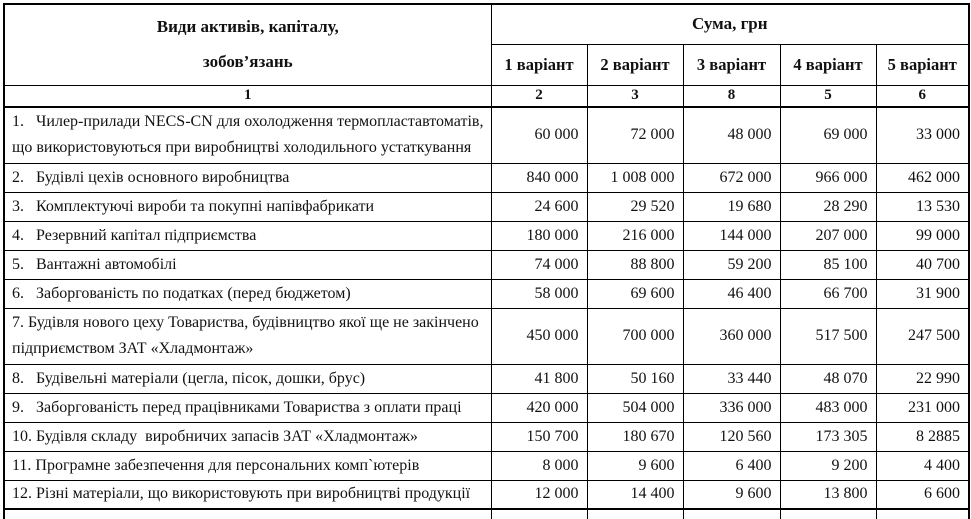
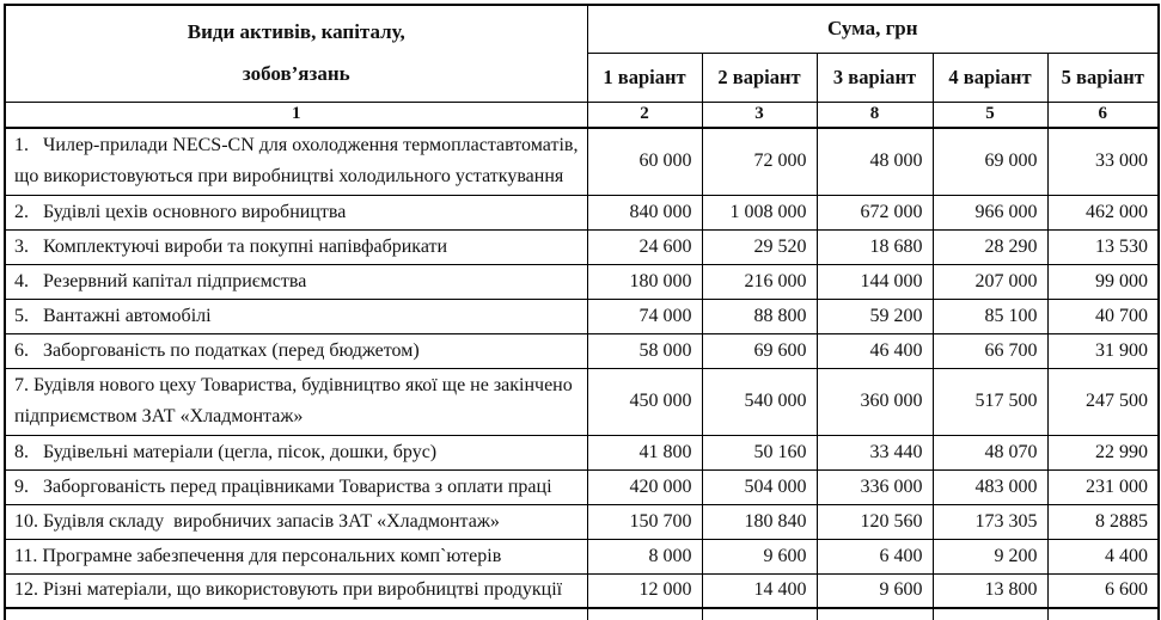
  Види активів, капіталу, зобов’язань	Сума, грн
  1 варіант	2 варіант	3 варіант	4 варіант	5 варіант
  1	2	3	8	5	6
  1. Чилер-прилади NECS-CN для охолодження термопластавтоматів, що використовуються при виробництві холодильного устаткування	60 000	72 000	48 000	69 000	33 000
  2. Будівлі цехів основного виробництва	840 000	1 008 000	672 000	966 000	462 000
- 3. Комплектуючі вироби та покупні напівфабрикати	24 600	29 520	19 680	28 290	13 530
+ 3. Комплектуючі вироби та покупні напівфабрикати	24 600	29 520	18 680	28 290	13 530
  4. Резервний капітал підприємства	180 000	216 000	144 000	207 000	99 000
  5. Вантажні автомобілі	74 000	88 800	59 200	85 100	40 700
  6. Заборгованість по податках (перед бюджетом)	58 000	69 600	46 400	66 700	31 900
- 7. Будівля нового цеху Товариства, будівництво якої ще не закінчено підприємством ЗАТ «Хладмонтаж»	450 000	700 000	360 000	517 500	247 500
+ 7. Будівля нового цеху Товариства, будівництво якої ще не закінчено підприємством ЗАТ «Хладмонтаж»	450 000	540 000	360 000	517 500	247 500
  8. Будівельні матеріали (цегла, пісок, дошки, брус)	41 800	50 160	33 440	48 070	22 990
  9. Заборгованість перед працівниками Товариства з оплати праці	420 000	504 000	336 000	483 000	231 000
- 10. Будівля складу виробничих запасів ЗАТ «Хладмонтаж»	150 700	180 670	120 560	173 305	8 2885
+ 10. Будівля складу виробничих запасів ЗАТ «Хладмонтаж»	150 700	180 840	120 560	173 305	8 2885
  11. Програмне забезпечення для персональних комп`ютерів	8 000	9 600	6 400	9 200	4 400
  12. Різні матеріали, що використовують при виробництві продукції	12 000	14 400	9 600	13 800	6 600
